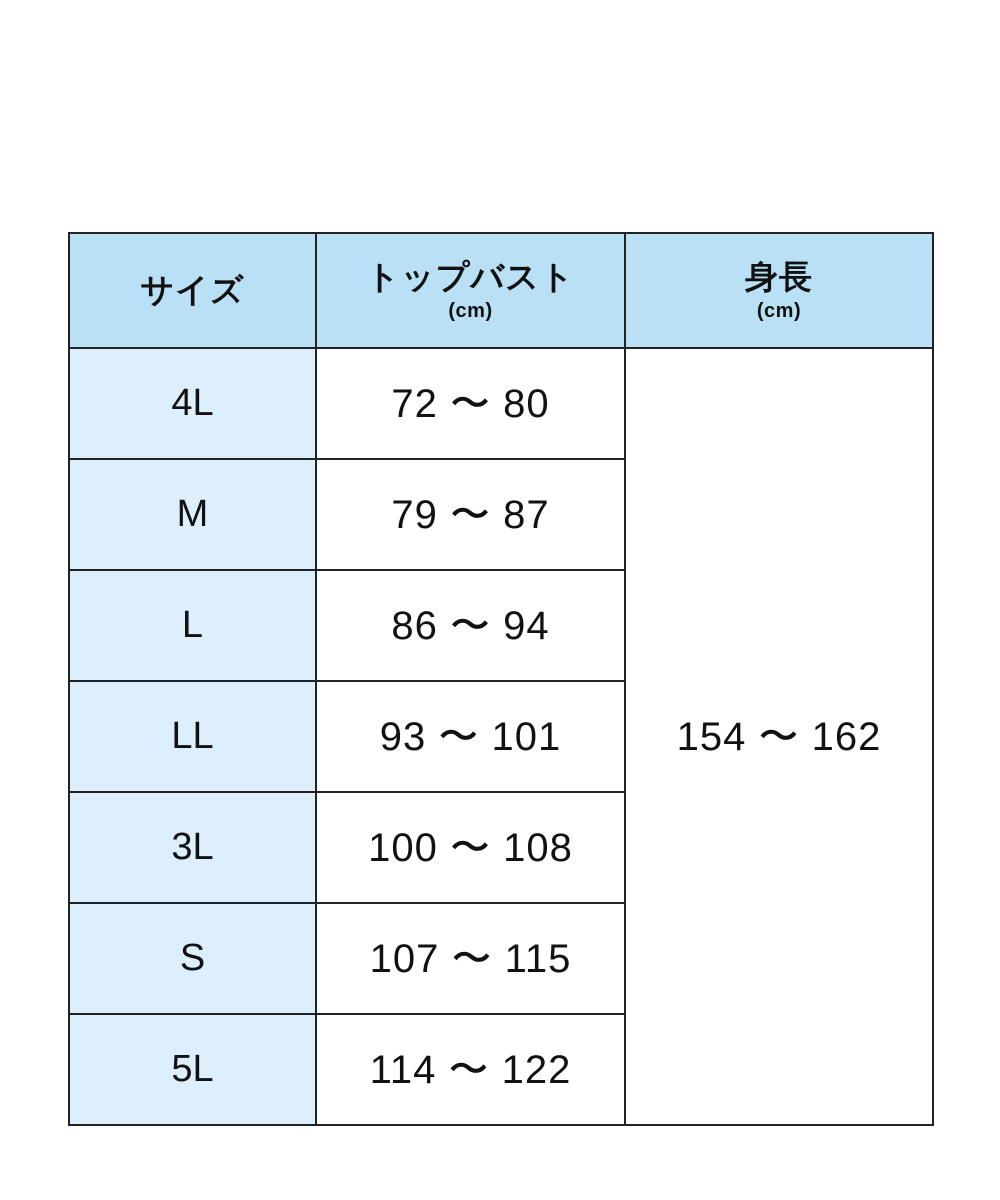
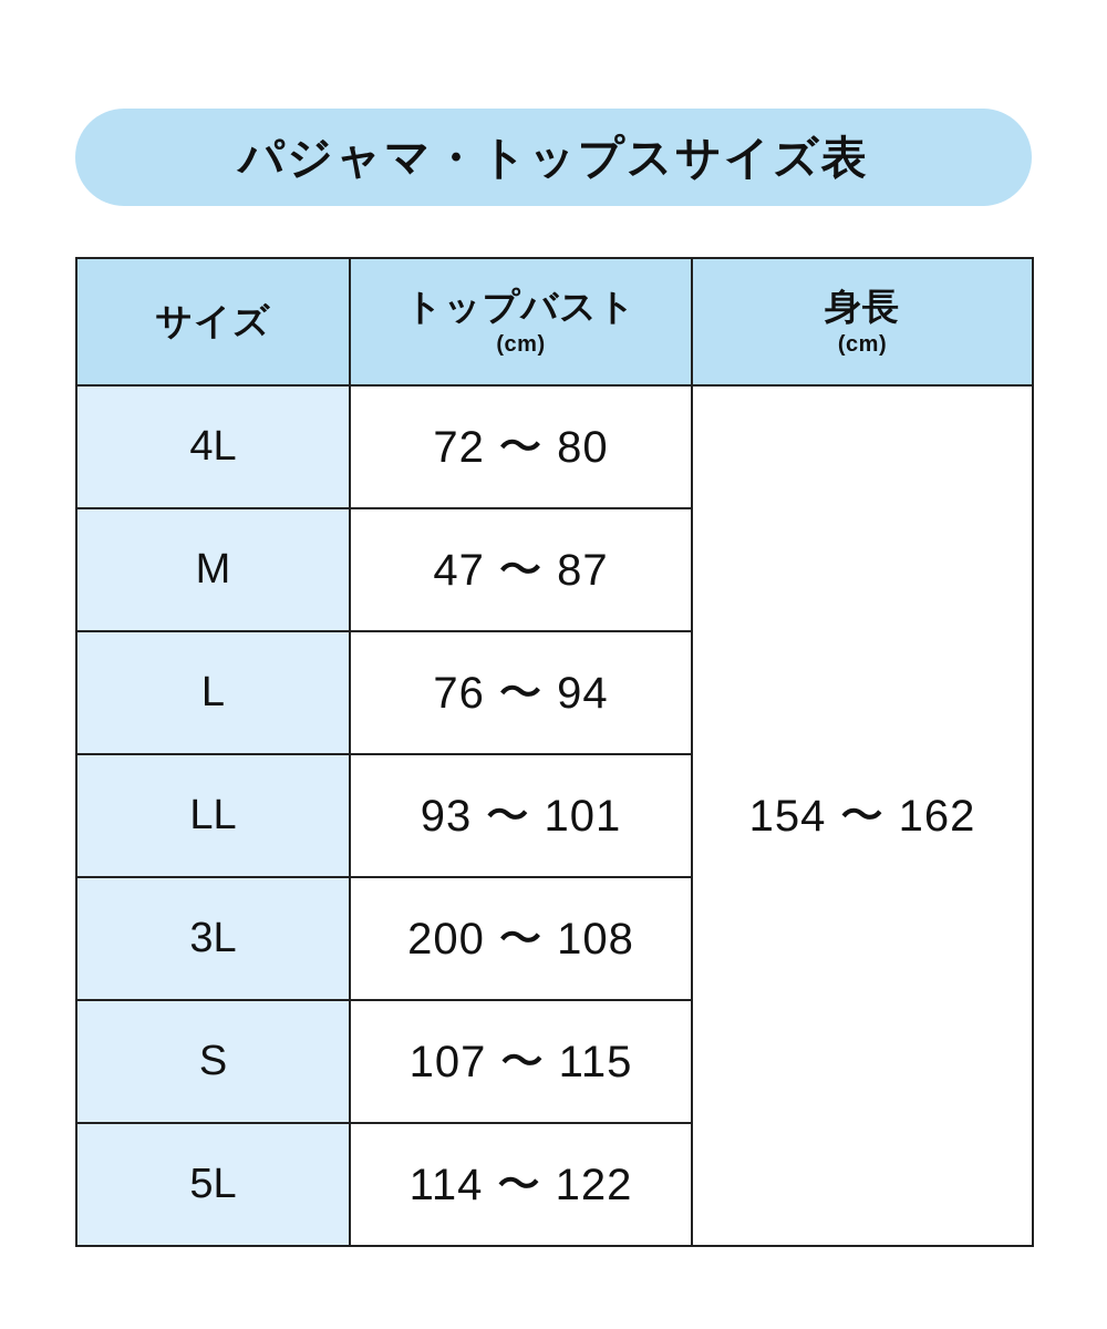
+ パジャマ・トップスサイズ表
  サイズ	トップバスト (cm)	身長 (cm)
  4L	72 〜 80	154 〜 162
- M	79 〜 87
+ M	47 〜 87
- L	86 〜 94
+ L	76 〜 94
  LL	93 〜 101
- 3L	100 〜 108
+ 3L	200 〜 108
  S	107 〜 115
  5L	114 〜 122
